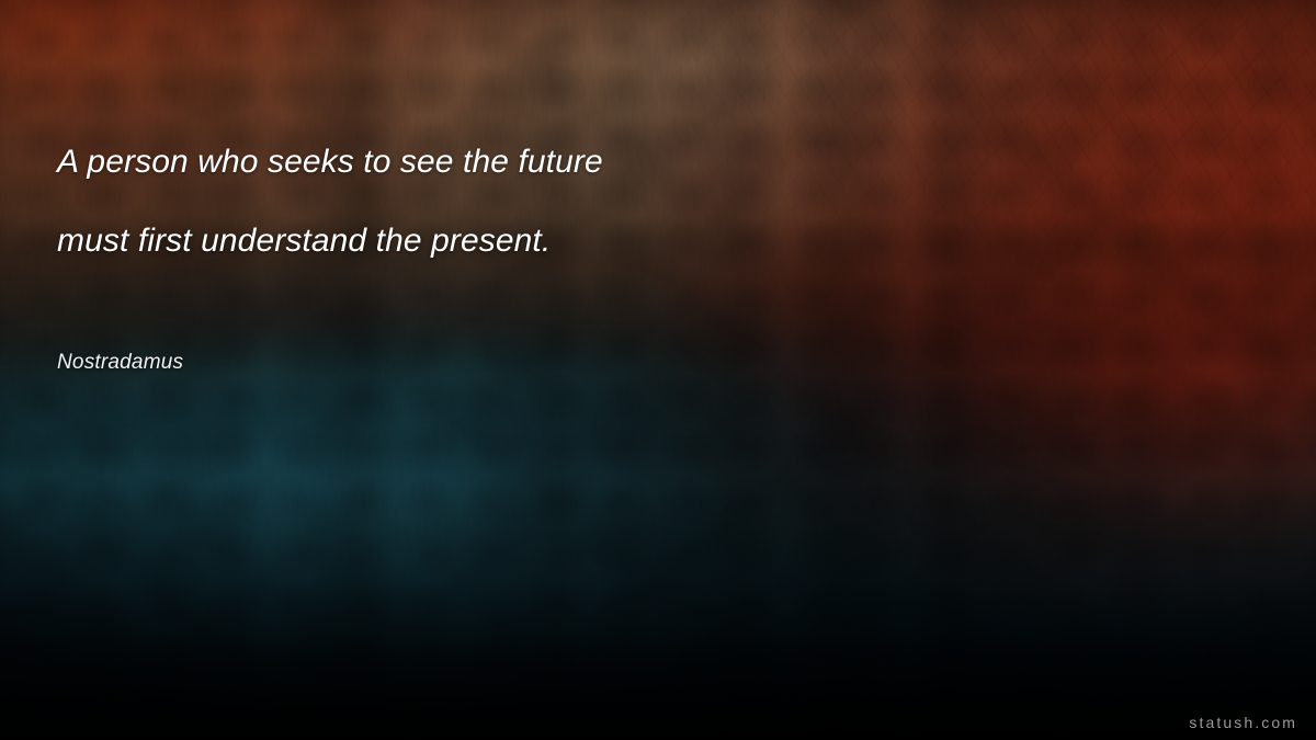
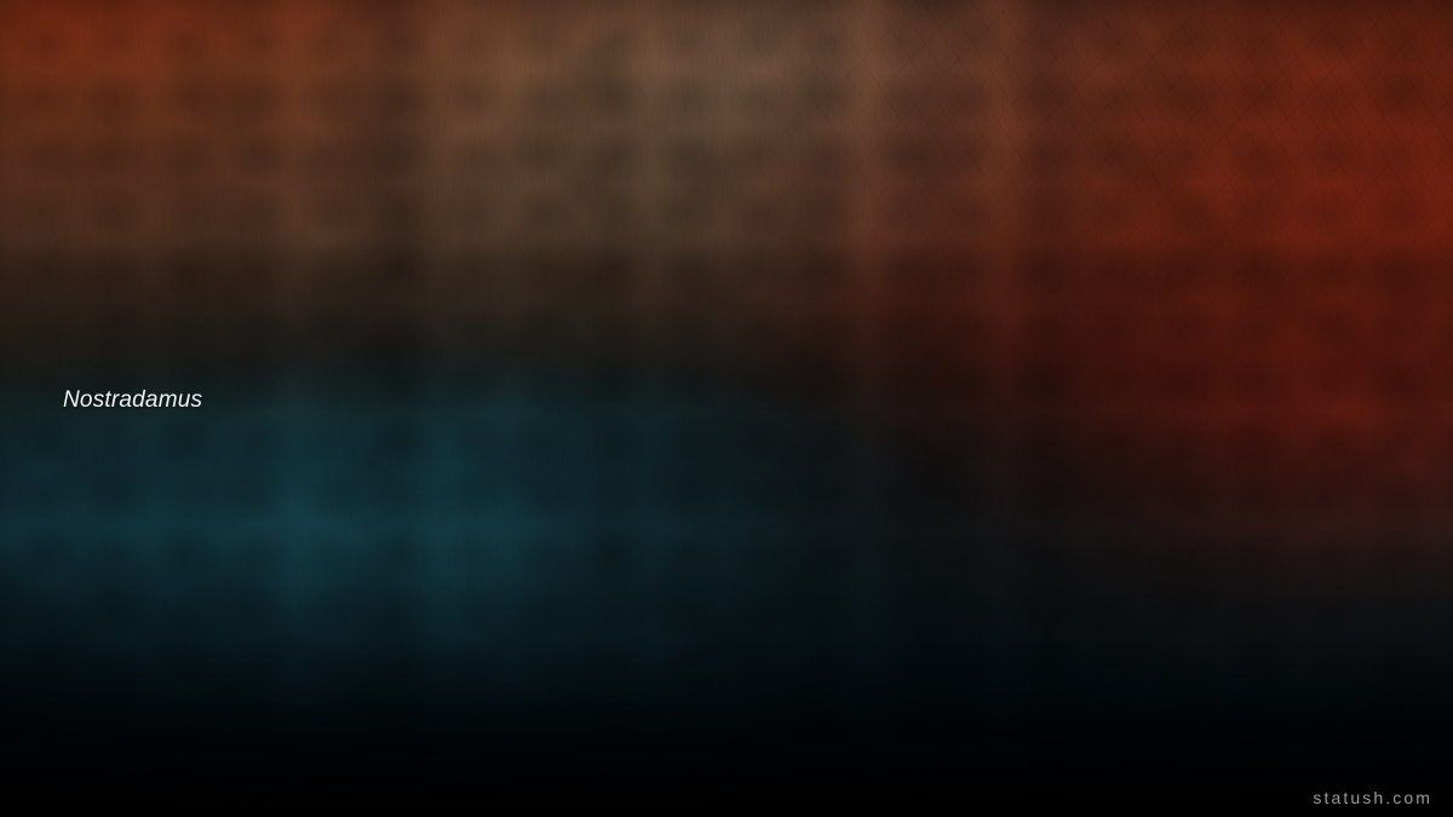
- A person who seeks to see the future
- must first understand the present.
  Nostradamus
  statush.com
